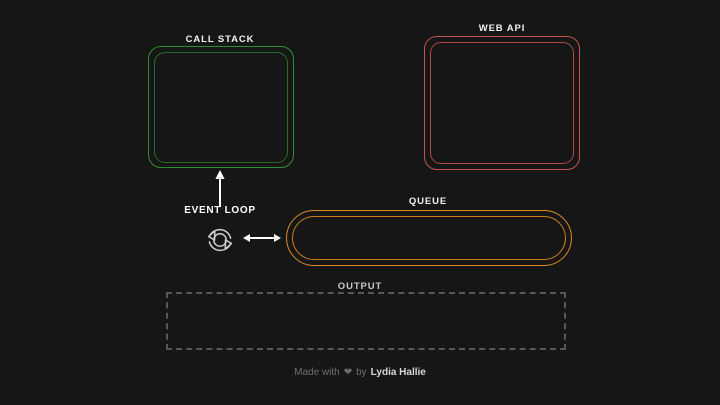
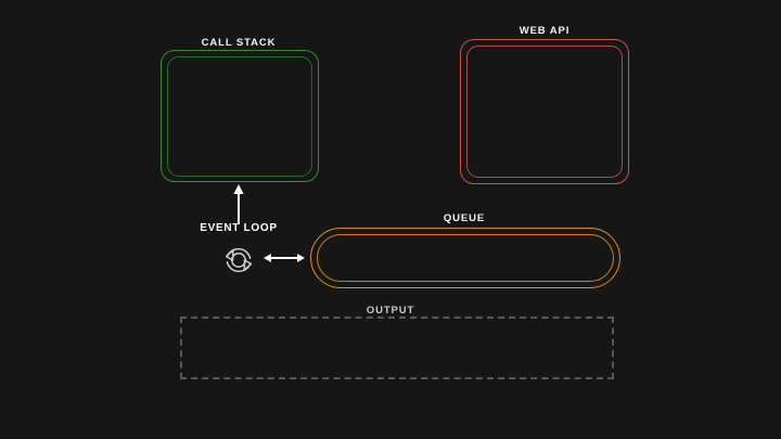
  CALL STACK
  WEB API
  QUEUE
  OUTPUT
  EVENT LOOP
- Made with
- ❤
- by
- Lydia Hallie
